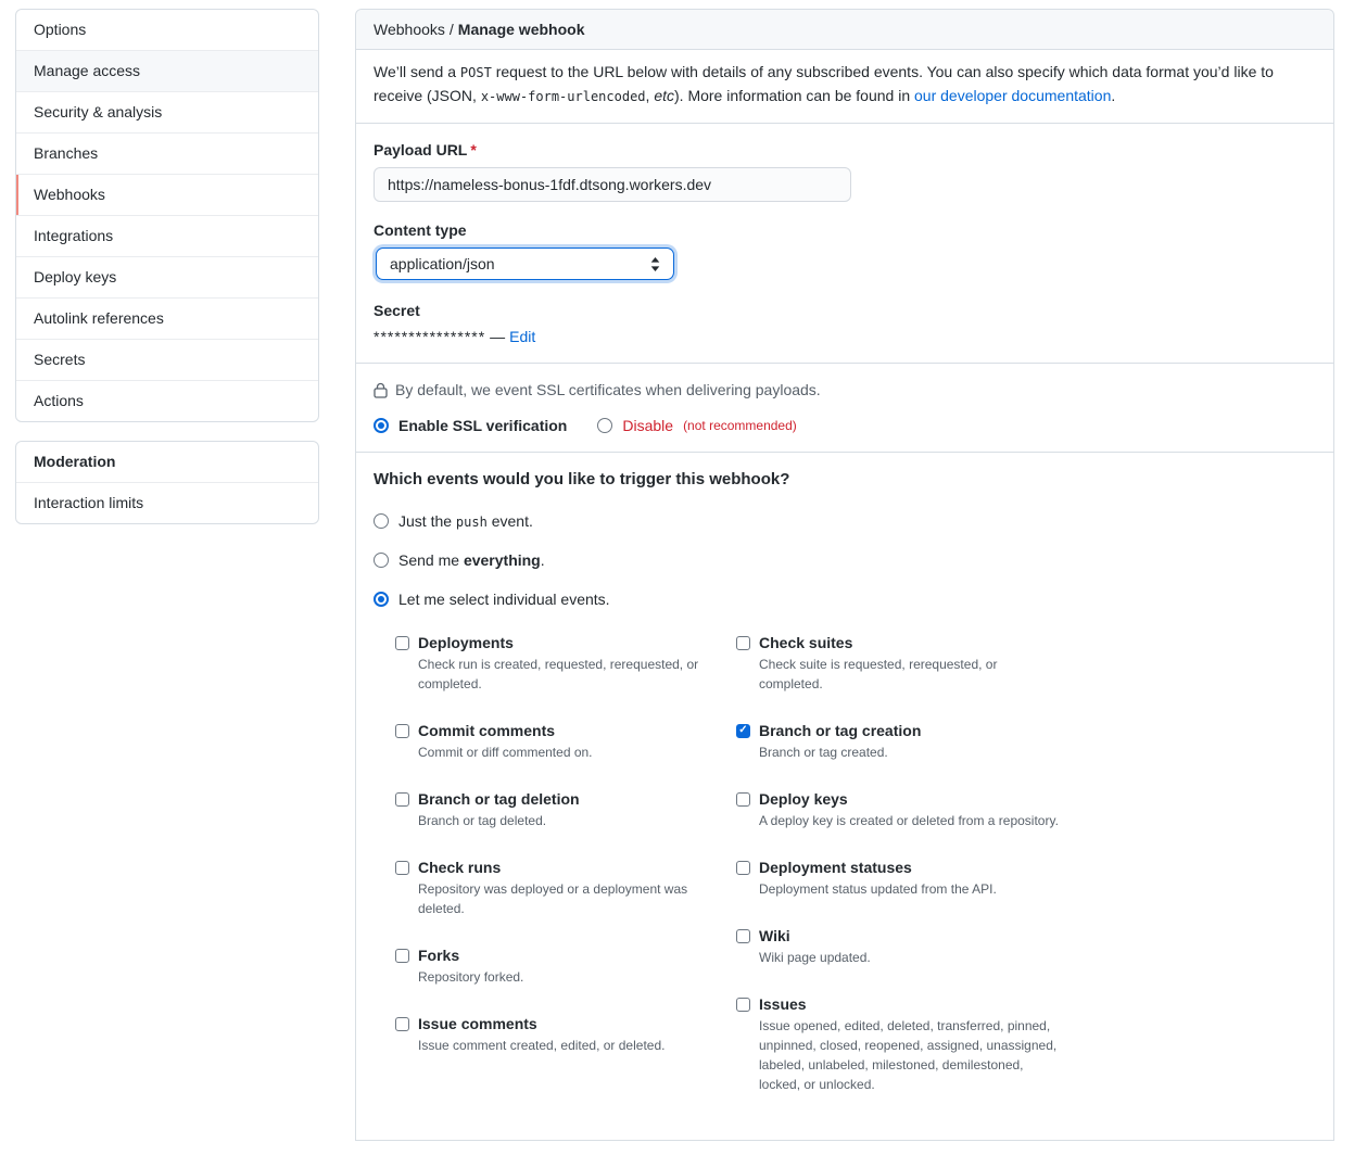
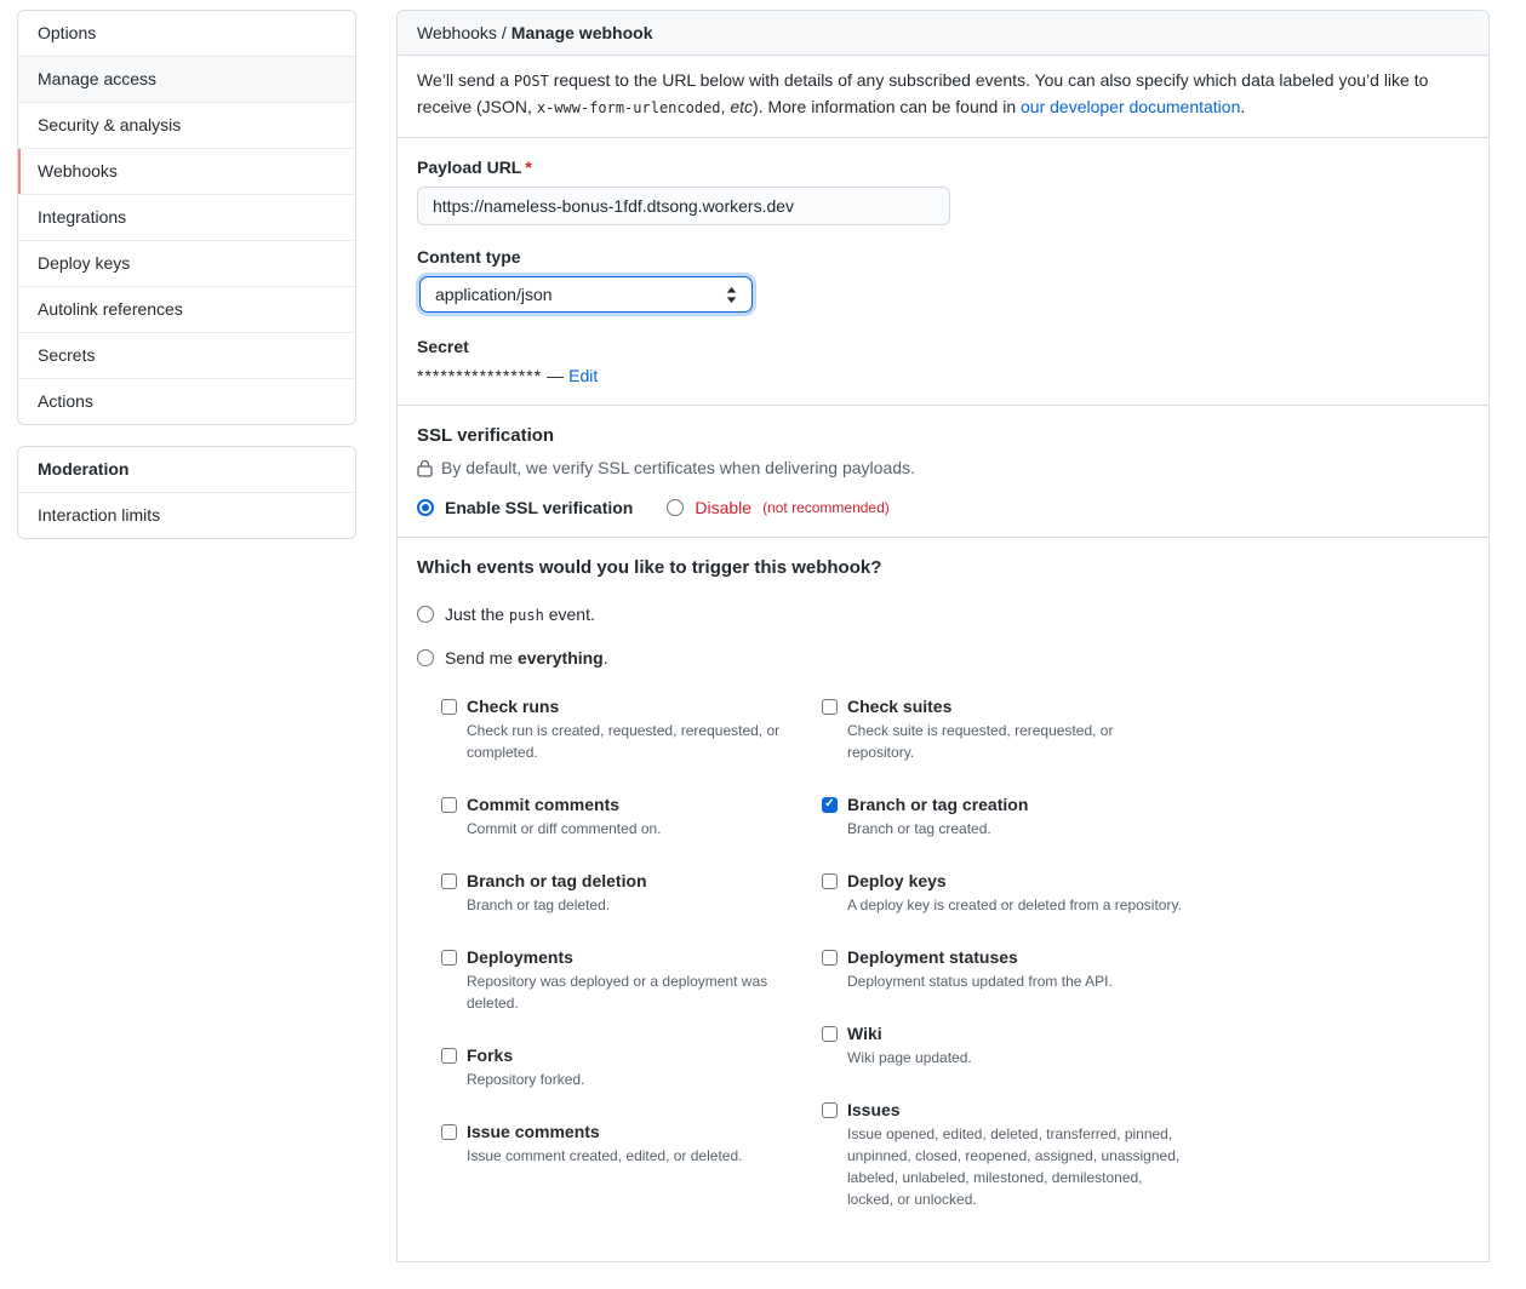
  Options
  Manage access
  Security & analysis
- Branches
  Webhooks
  Integrations
  Deploy keys
  Autolink references
  Secrets
  Actions
  Moderation
  Interaction limits
  Webhooks / Manage webhook
- We’ll send a POST request to the URL below with details of any subscribed events. You can also specify which data format you’d like to receive (JSON, x-www-form-urlencoded, etc). More information can be found in our developer documentation.
+ We’ll send a POST request to the URL below with details of any subscribed events. You can also specify which data labeled you’d like to receive (JSON, x-www-form-urlencoded, etc). More information can be found in our developer documentation.
  Payload URL *
  https://nameless-bonus-1fdf.dtsong.workers.dev
  Content type
  application/json
  Secret
  **************** — Edit
+ SSL verification
- By default, we event SSL certificates when delivering payloads.
+ By default, we verify SSL certificates when delivering payloads.
  Enable SSL verification
  Disable
  (not recommended)
  Which events would you like to trigger this webhook?
  Just the push event.
  Send me everything.
- Let me select individual events.
- Deployments
+ Check runs
  Check run is created, requested, rerequested, or completed.
  Commit comments
  Commit or diff commented on.
  Branch or tag deletion
  Branch or tag deleted.
- Check runs
+ Deployments
  Repository was deployed or a deployment was deleted.
  Forks
  Repository forked.
  Issue comments
  Issue comment created, edited, or deleted.
  Check suites
- Check suite is requested, rerequested, or completed.
+ Check suite is requested, rerequested, or repository.
  Branch or tag creation
  Branch or tag created.
  Deploy keys
  A deploy key is created or deleted from a repository.
  Deployment statuses
  Deployment status updated from the API.
  Wiki
  Wiki page updated.
  Issues
  Issue opened, edited, deleted, transferred, pinned, unpinned, closed, reopened, assigned, unassigned, labeled, unlabeled, milestoned, demilestoned, locked, or unlocked.
